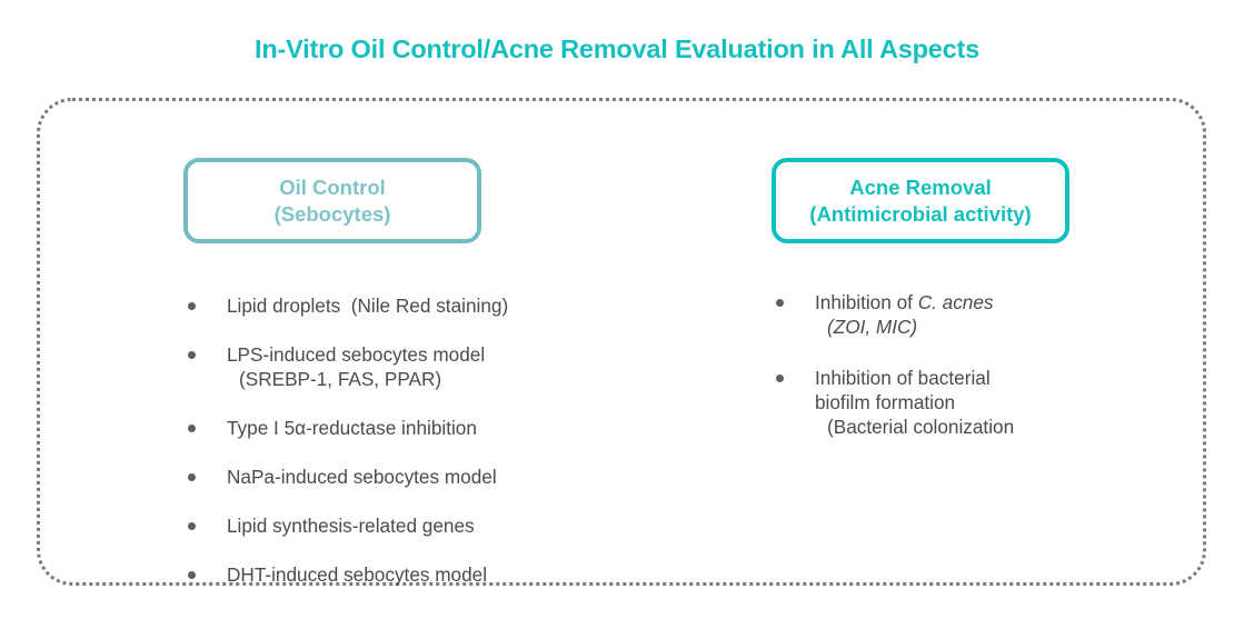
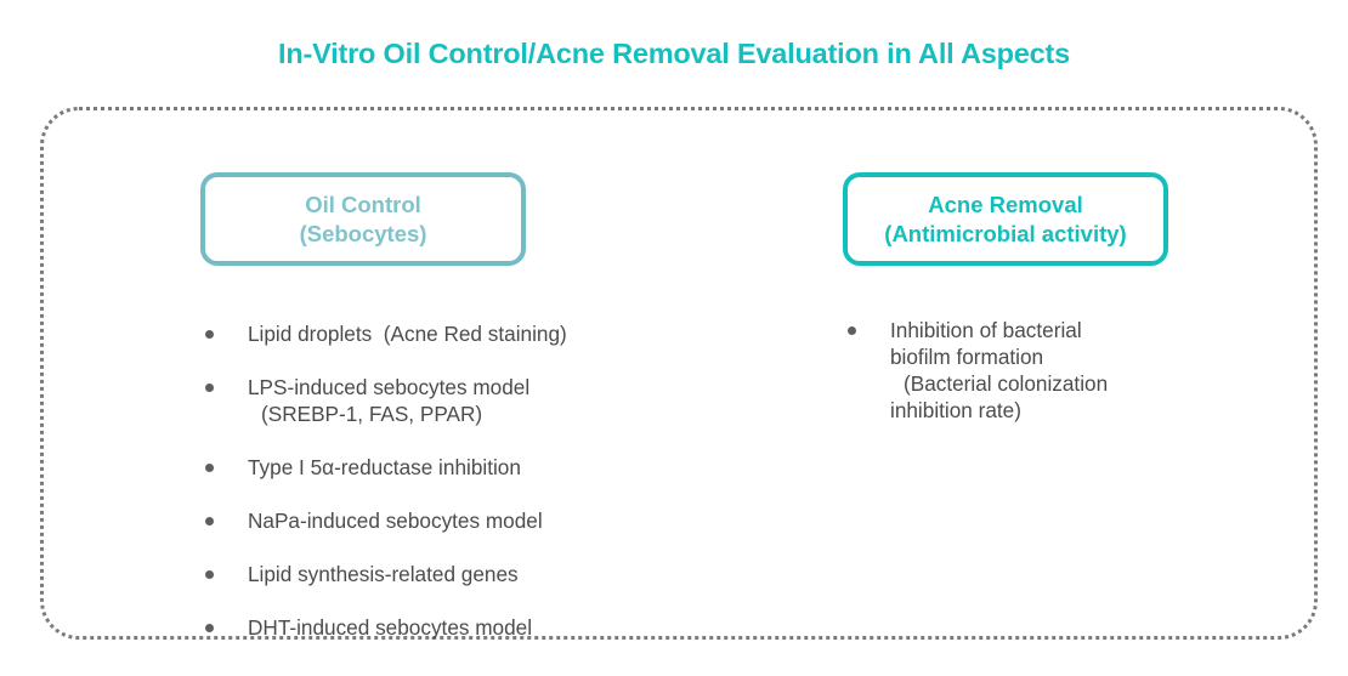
  In-Vitro Oil Control/Acne Removal Evaluation in All Aspects
  Oil Control
  (Sebocytes)
- Lipid droplets (Nile Red staining)
+ Lipid droplets (Acne Red staining)
  LPS-induced sebocytes model
  (SREBP-1, FAS, PPAR)
  Type I 5α-reductase inhibition
  NaPa-induced sebocytes model
  Lipid synthesis-related genes
  DHT-induced sebocytes model
  Acne Removal
  (Antimicrobial activity)
- Inhibition of C. acnes
- (ZOI, MIC)
  Inhibition of bacterial
  biofilm formation
  (Bacterial colonization
+ inhibition rate)
